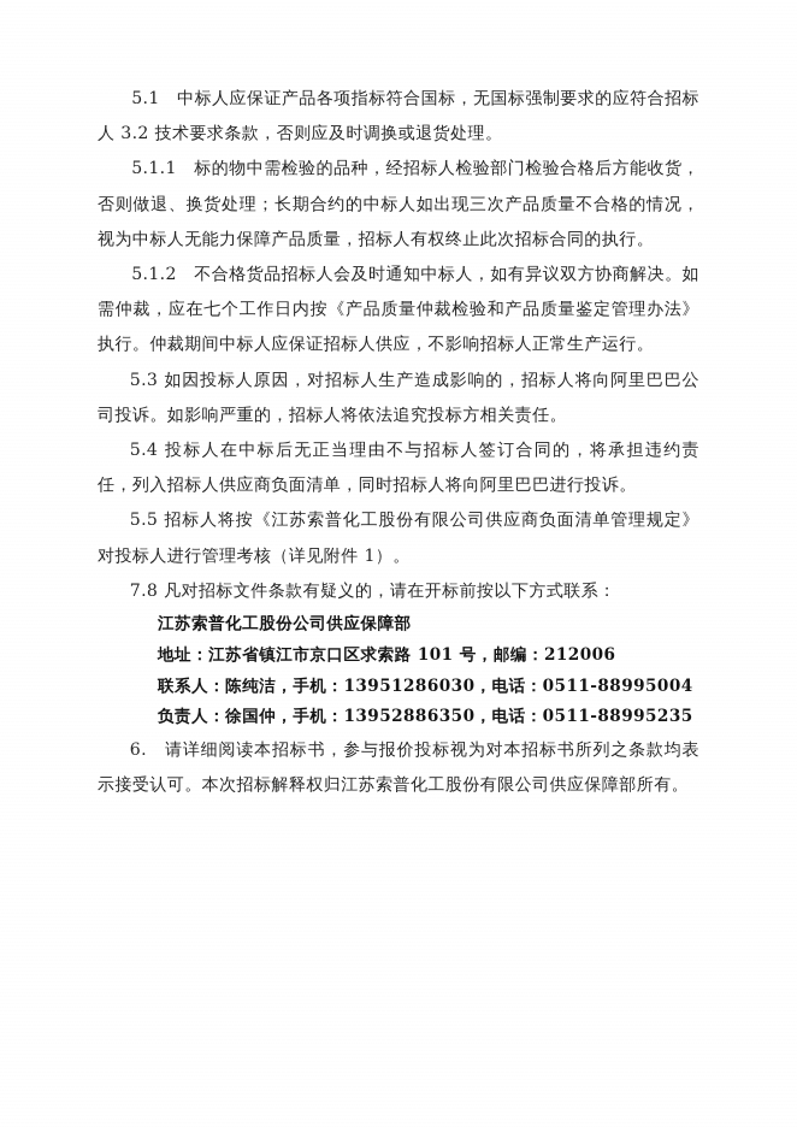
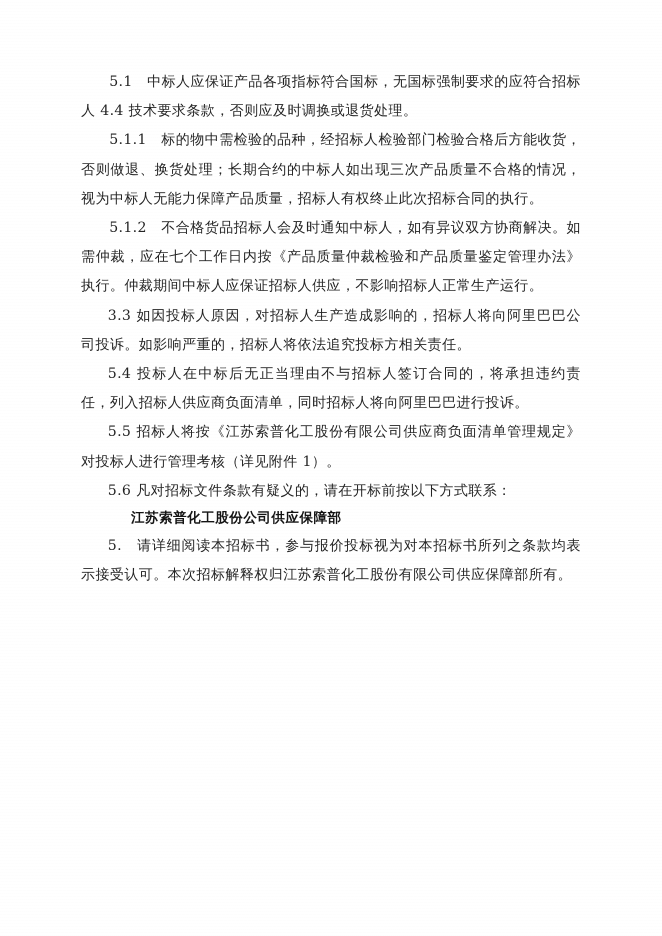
- 5.1 中标人应保证产品各项指标符合国标，无国标强制要求的应符合招标人 3.2 技术要求条款，否则应及时调换或退货处理。
+ 5.1 中标人应保证产品各项指标符合国标，无国标强制要求的应符合招标人 4.4 技术要求条款，否则应及时调换或退货处理。
  5.1.1 标的物中需检验的品种，经招标人检验部门检验合格后方能收货，否则做退、换货处理；长期合约的中标人如出现三次产品质量不合格的情况，视为中标人无能力保障产品质量，招标人有权终止此次招标合同的执行。
  5.1.2 不合格货品招标人会及时通知中标人，如有异议双方协商解决。如需仲裁，应在七个工作日内按《产品质量仲裁检验和产品质量鉴定管理办法》执行。仲裁期间中标人应保证招标人供应，不影响招标人正常生产运行。
- 5.3 如因投标人原因，对招标人生产造成影响的，招标人将向阿里巴巴公司投诉。如影响严重的，招标人将依法追究投标方相关责任。
+ 3.3 如因投标人原因，对招标人生产造成影响的，招标人将向阿里巴巴公司投诉。如影响严重的，招标人将依法追究投标方相关责任。
  5.4 投标人在中标后无正当理由不与招标人签订合同的，将承担违约责任，列入招标人供应商负面清单，同时招标人将向阿里巴巴进行投诉。
  5.5 招标人将按《江苏索普化工股份有限公司供应商负面清单管理规定》对投标人进行管理考核（详见附件 1）。
- 7.8 凡对招标文件条款有疑义的，请在开标前按以下方式联系：
+ 5.6 凡对招标文件条款有疑义的，请在开标前按以下方式联系：
  江苏索普化工股份公司供应保障部
- 地址：江苏省镇江市京口区求索路 101 号，邮编：212006
- 联系人：陈纯洁，手机：13951286030，电话：0511-88995004
- 负责人：徐国仲，手机：13952886350，电话：0511-88995235
- 6. 请详细阅读本招标书，参与报价投标视为对本招标书所列之条款均表示接受认可。本次招标解释权归江苏索普化工股份有限公司供应保障部所有。
+ 5. 请详细阅读本招标书，参与报价投标视为对本招标书所列之条款均表示接受认可。本次招标解释权归江苏索普化工股份有限公司供应保障部所有。
